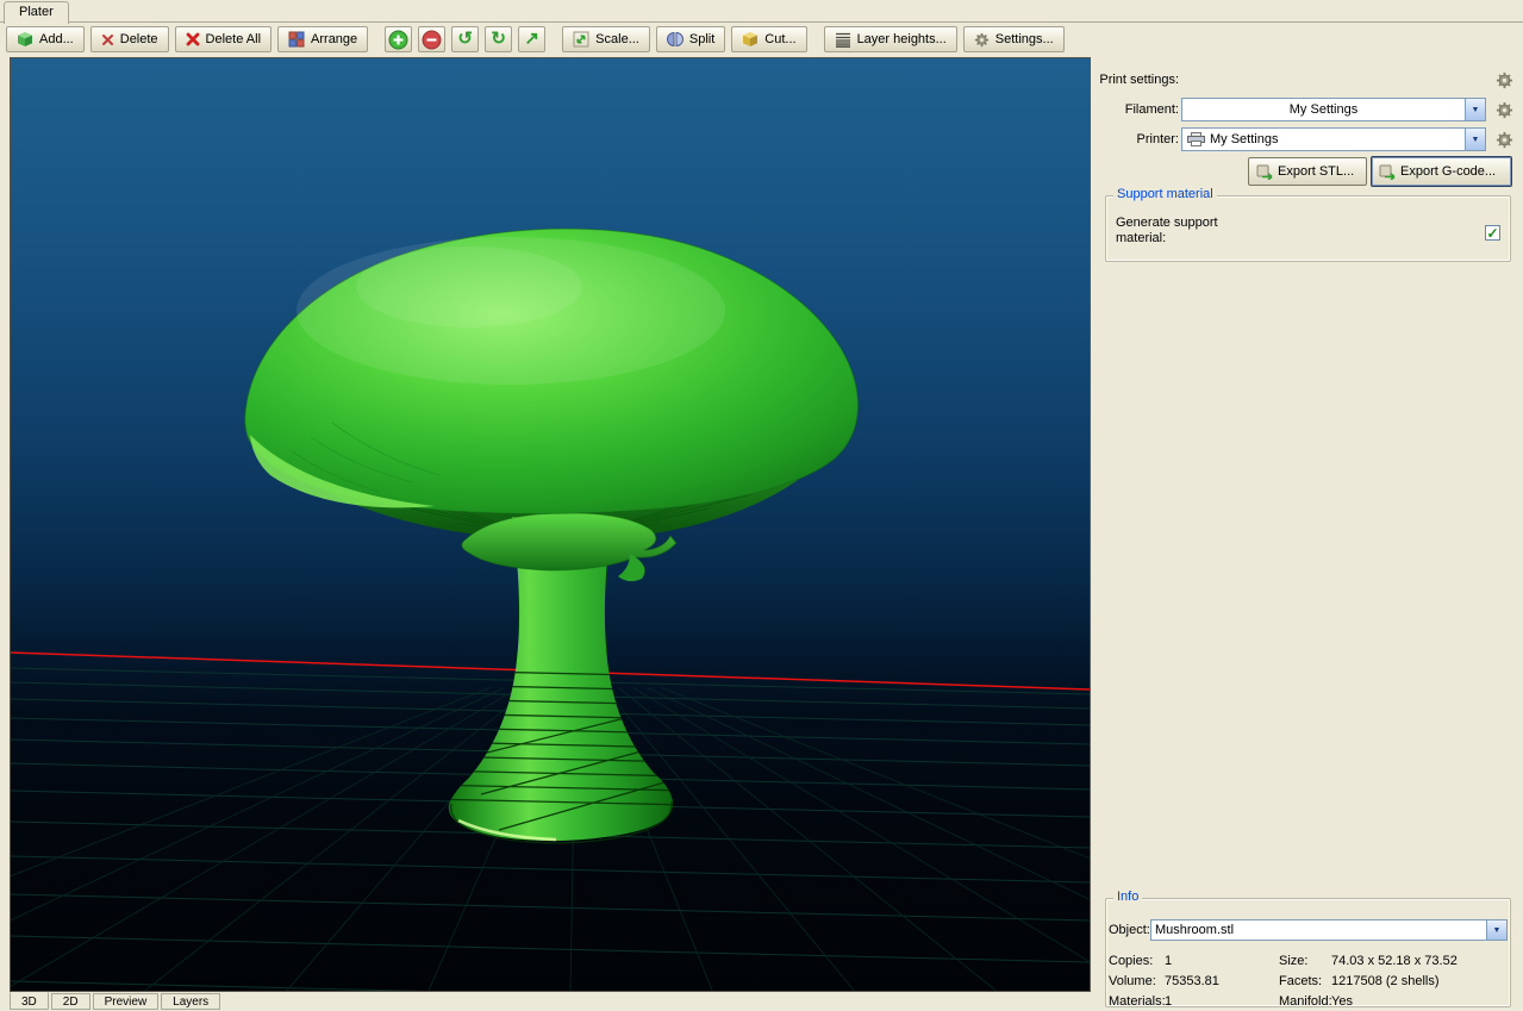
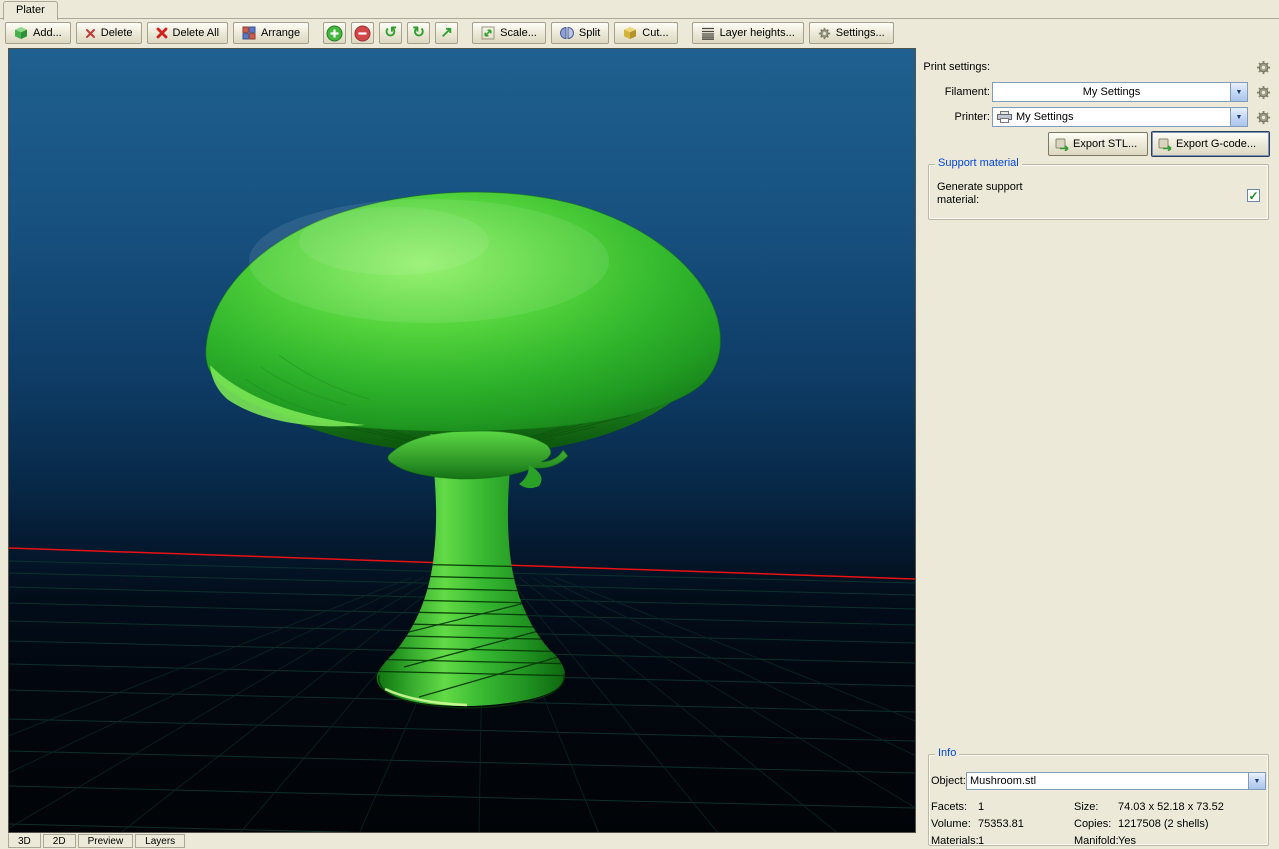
  Plater
  Add...
  Delete
  Delete All
  Arrange
  ↺
  ↻
  ↗
  Scale...
  Split
  Cut...
  Layer heights...
  Settings...
  Print settings:
  Filament:
  My Settings
  Printer:
  My Settings
  Export STL...
  Export G-code...
  Support material
  Generate support material:
  ✓
  Info
  Object:
  Mushroom.stl
- Copies:
+ Facets:
  1
  Size:
  74.03 x 52.18 x 73.52
  Volume:
  75353.81
- Facets:
+ Copies:
  1217508 (2 shells)
  Materials:
  1
  Manifold:
  Yes
  3D
  2D
  Preview
  Layers
